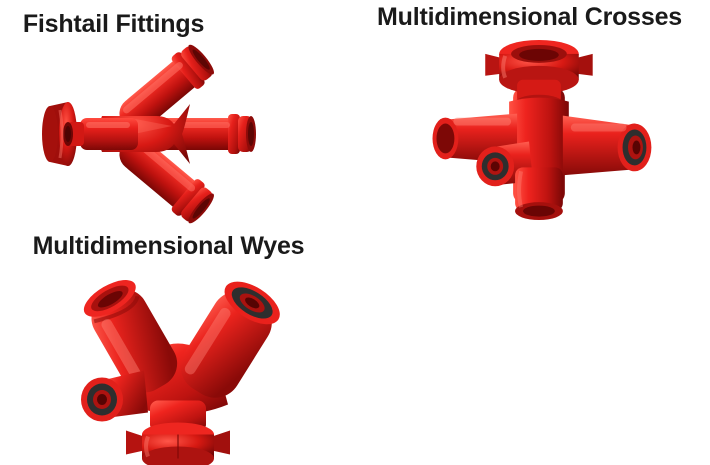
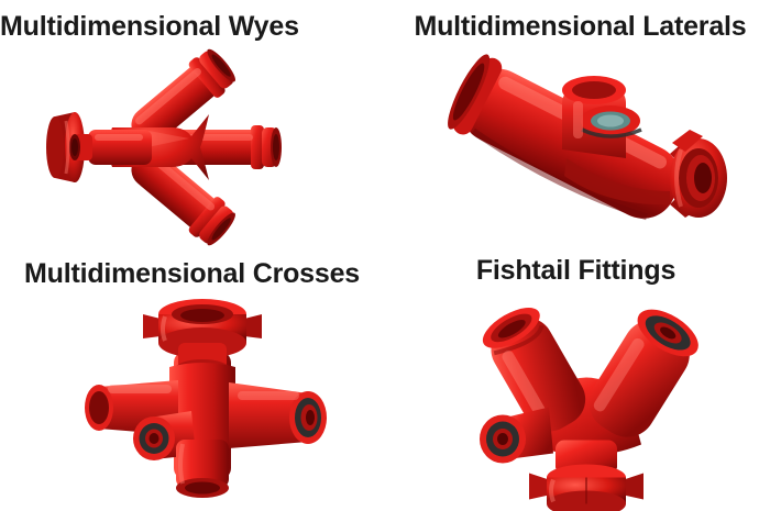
- Fishtail Fittings
+ Multidimensional Wyes
+ Multidimensional Laterals
  Multidimensional Crosses
- Multidimensional Wyes
+ Fishtail Fittings
